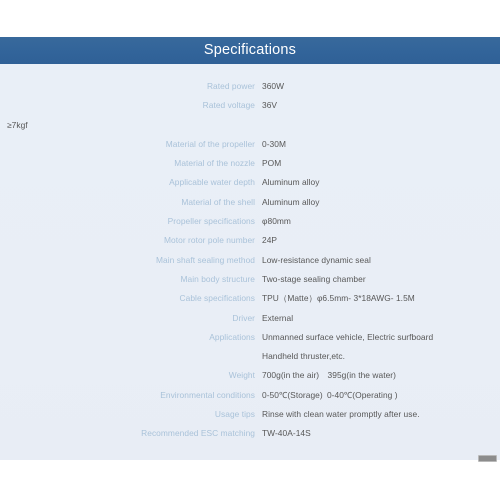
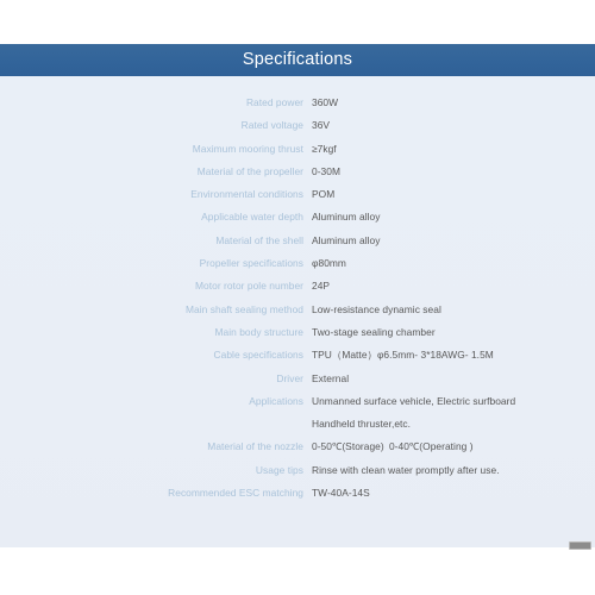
  Specifications
  Rated power
  360W
  Rated voltage
  36V
+ Maximum mooring thrust
  ≥7kgf
  Material of the propeller
  0-30M
- Material of the nozzle
+ Environmental conditions
  POM
  Applicable water depth
  Aluminum alloy
  Material of the shell
  Aluminum alloy
  Propeller specifications
  φ80mm
  Motor rotor pole number
  24P
  Main shaft sealing method
  Low-resistance dynamic seal
  Main body structure
  Two-stage sealing chamber
  Cable specifications
  TPU（Matte）φ6.5mm- 3*18AWG- 1.5M
  Driver
  External
  Applications
  Unmanned surface vehicle, Electric surfboard
  Handheld thruster,etc.
- Weight
- 700g(in the air) 395g(in the water)
- Environmental conditions
+ Material of the nozzle
  0-50℃(Storage) 0-40℃(Operating )
  Usage tips
  Rinse with clean water promptly after use.
  Recommended ESC matching
  TW-40A-14S
